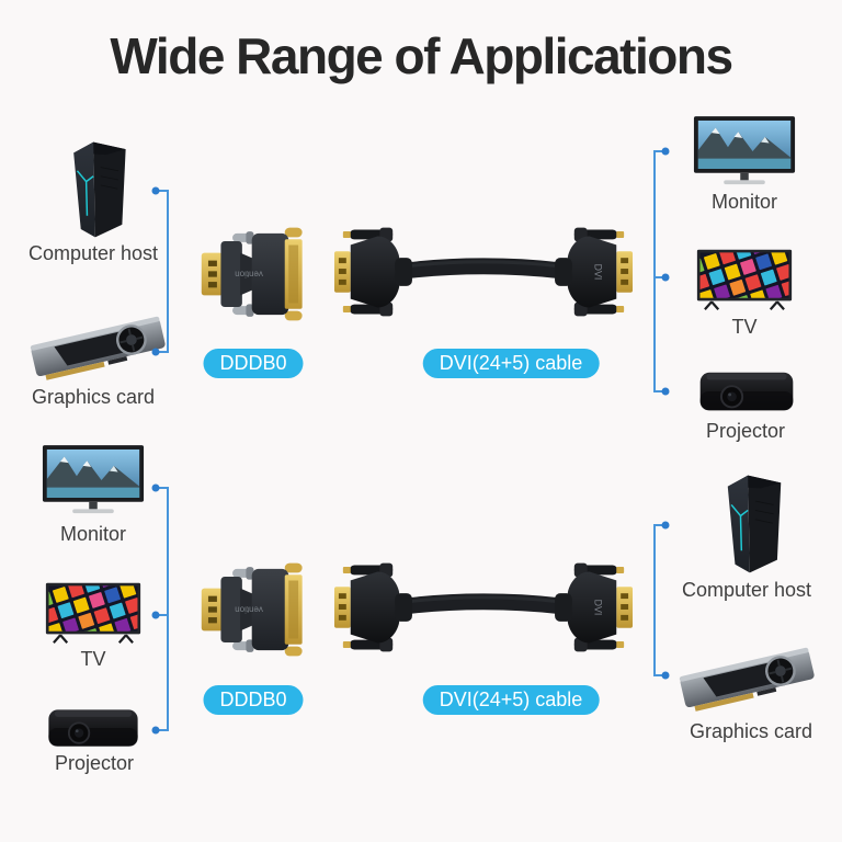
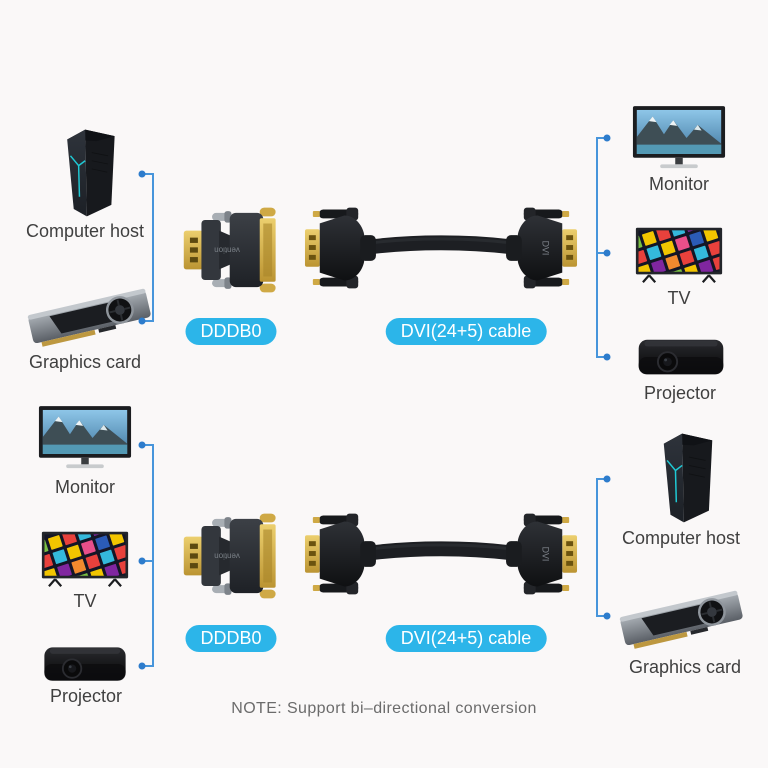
- Wide Range of Applications
  Computer host
  Graphics card
  DDDB0
  DVI(24+5) cable
  Monitor
  TV
  Projector
  Monitor
  TV
  Projector
  DDDB0
  DVI(24+5) cable
  Computer host
  Graphics card
+ NOTE: Support bi–directional conversion
